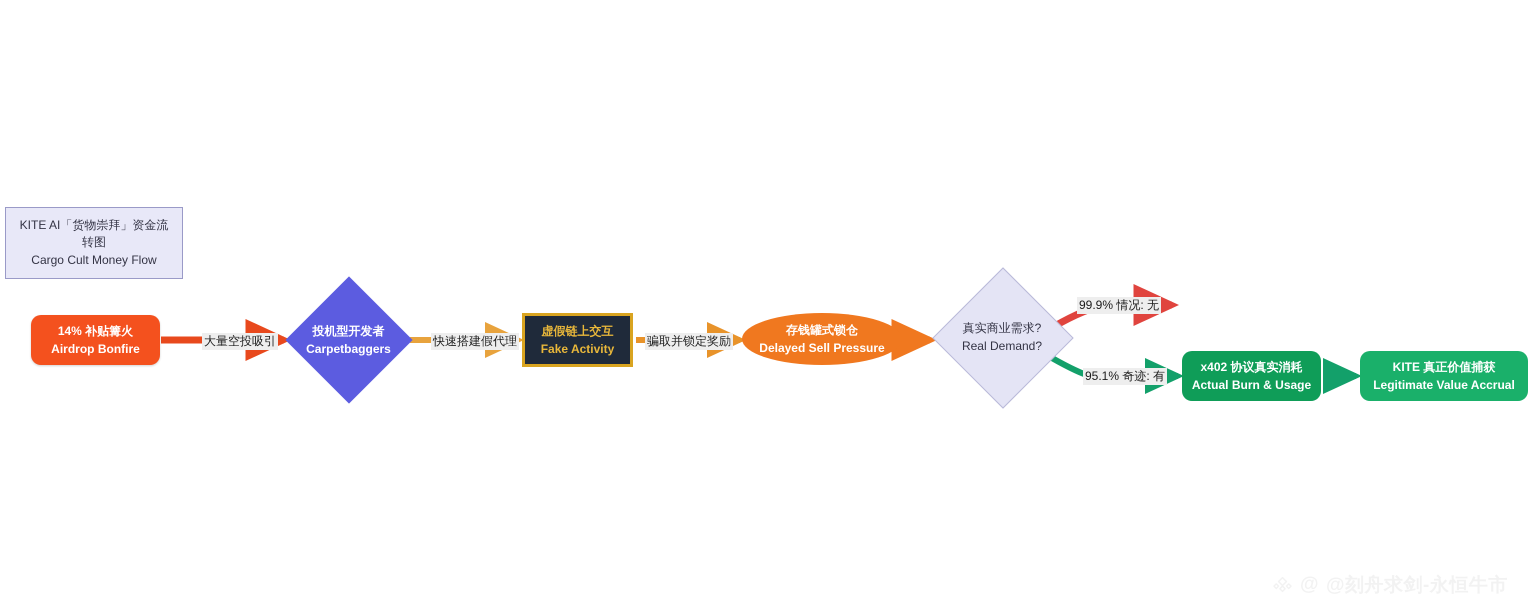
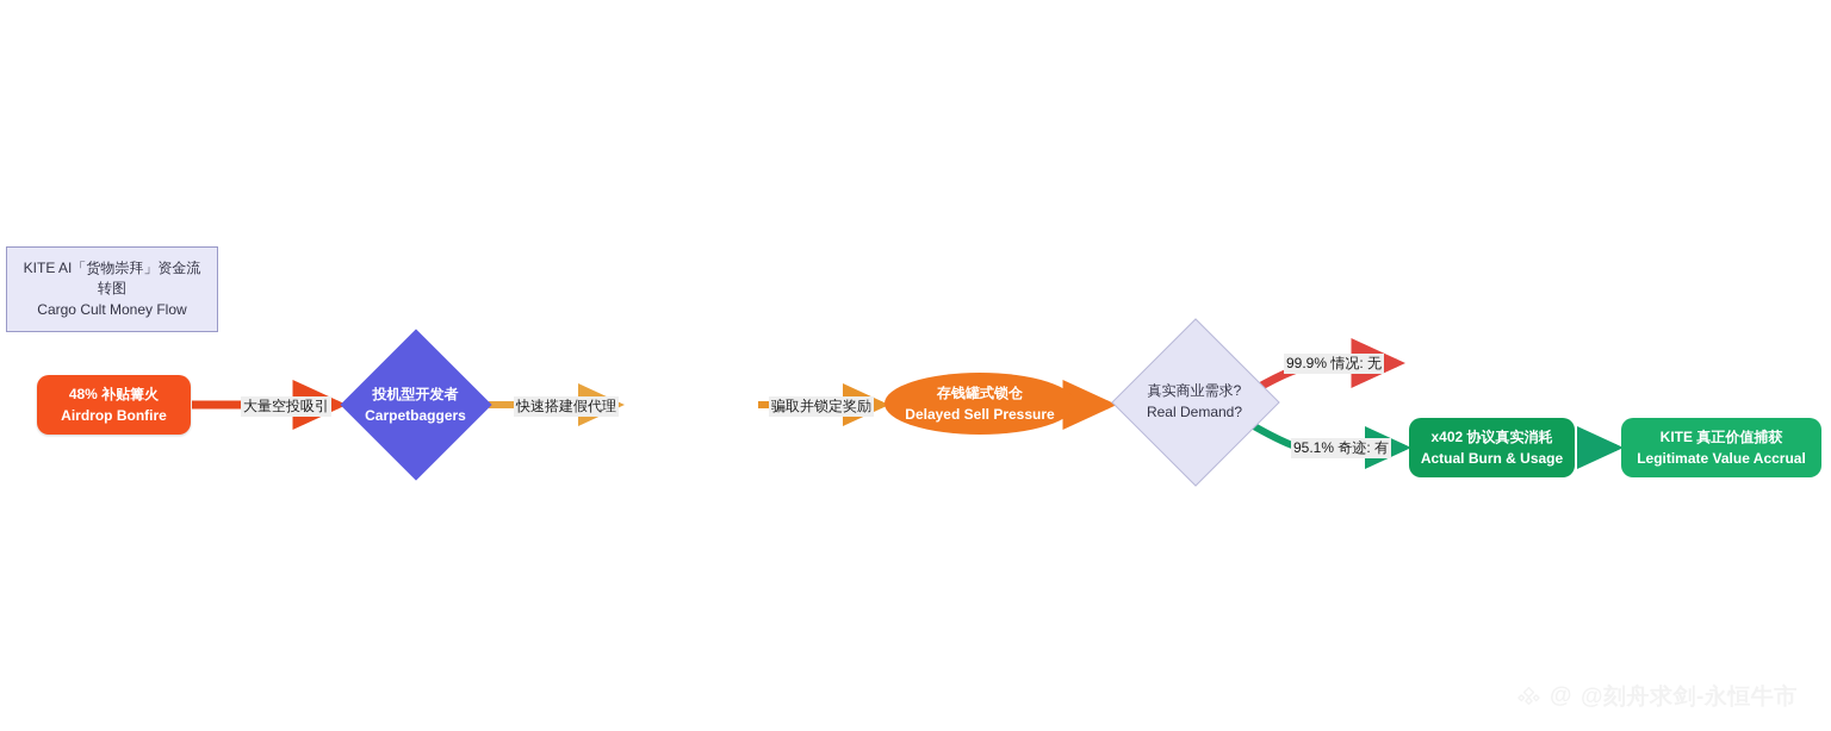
  KITE AI「货物崇拜」资金流
  转图
  Cargo Cult Money Flow
- 14% 补贴篝火
+ 48% 补贴篝火
  Airdrop Bonfire
  投机型开发者
  Carpetbaggers
- 虚假链上交互
- Fake Activity
  存钱罐式锁仓
  Delayed Sell Pressure
  真实商业需求?
  Real Demand?
  x402 协议真实消耗
  Actual Burn & Usage
  KITE 真正价值捕获
  Legitimate Value Accrual
  大量空投吸引
  快速搭建假代理
  骗取并锁定奖励
  99.9% 情况: 无
  95.1% 奇迹: 有
